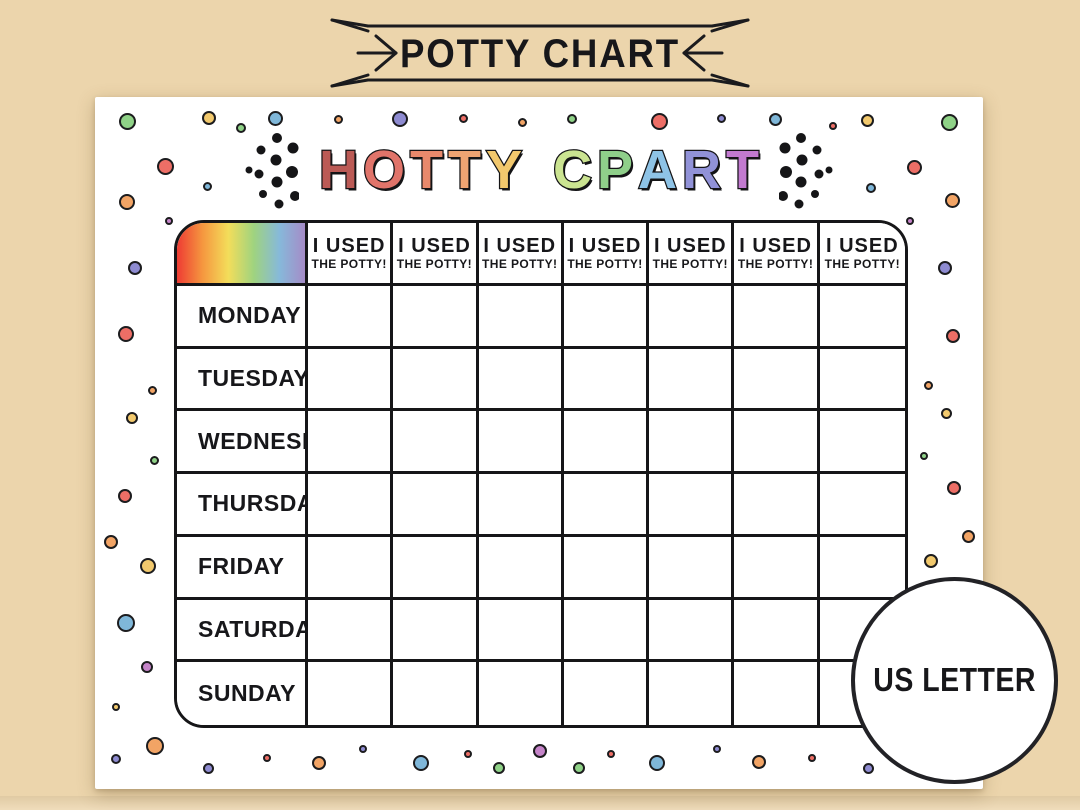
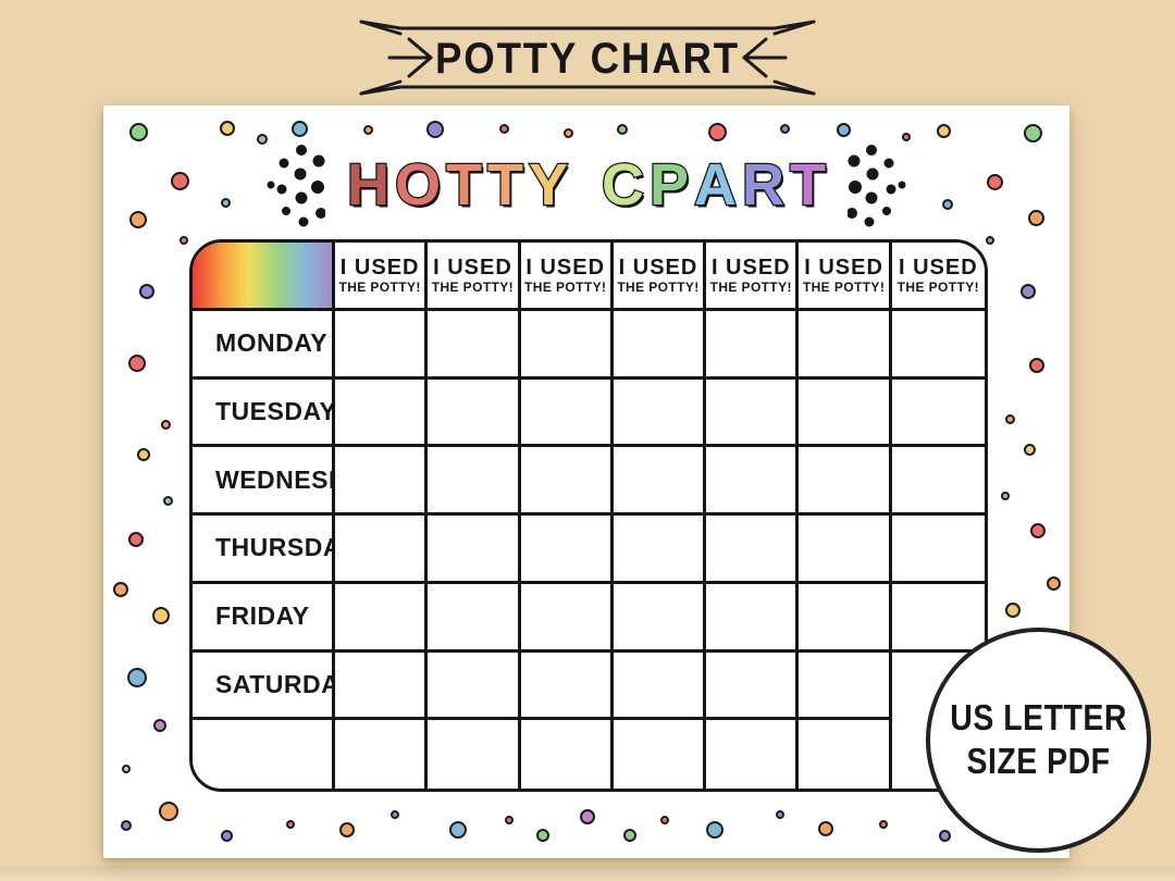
  POTTY CHART
  H
  O
  T
  T
  Y
  C
  P
  A
  R
  T
  I USED
  THE POTTY!
  I USED
  THE POTTY!
  I USED
  THE POTTY!
  I USED
  THE POTTY!
  I USED
  THE POTTY!
  I USED
  THE POTTY!
  I USED
  THE POTTY!
  MONDAY
  TUESDAY
  THURSDA
  FRIDAY
  SATURDA
- SUNDAY
  US LETTER
+ SIZE PDF
